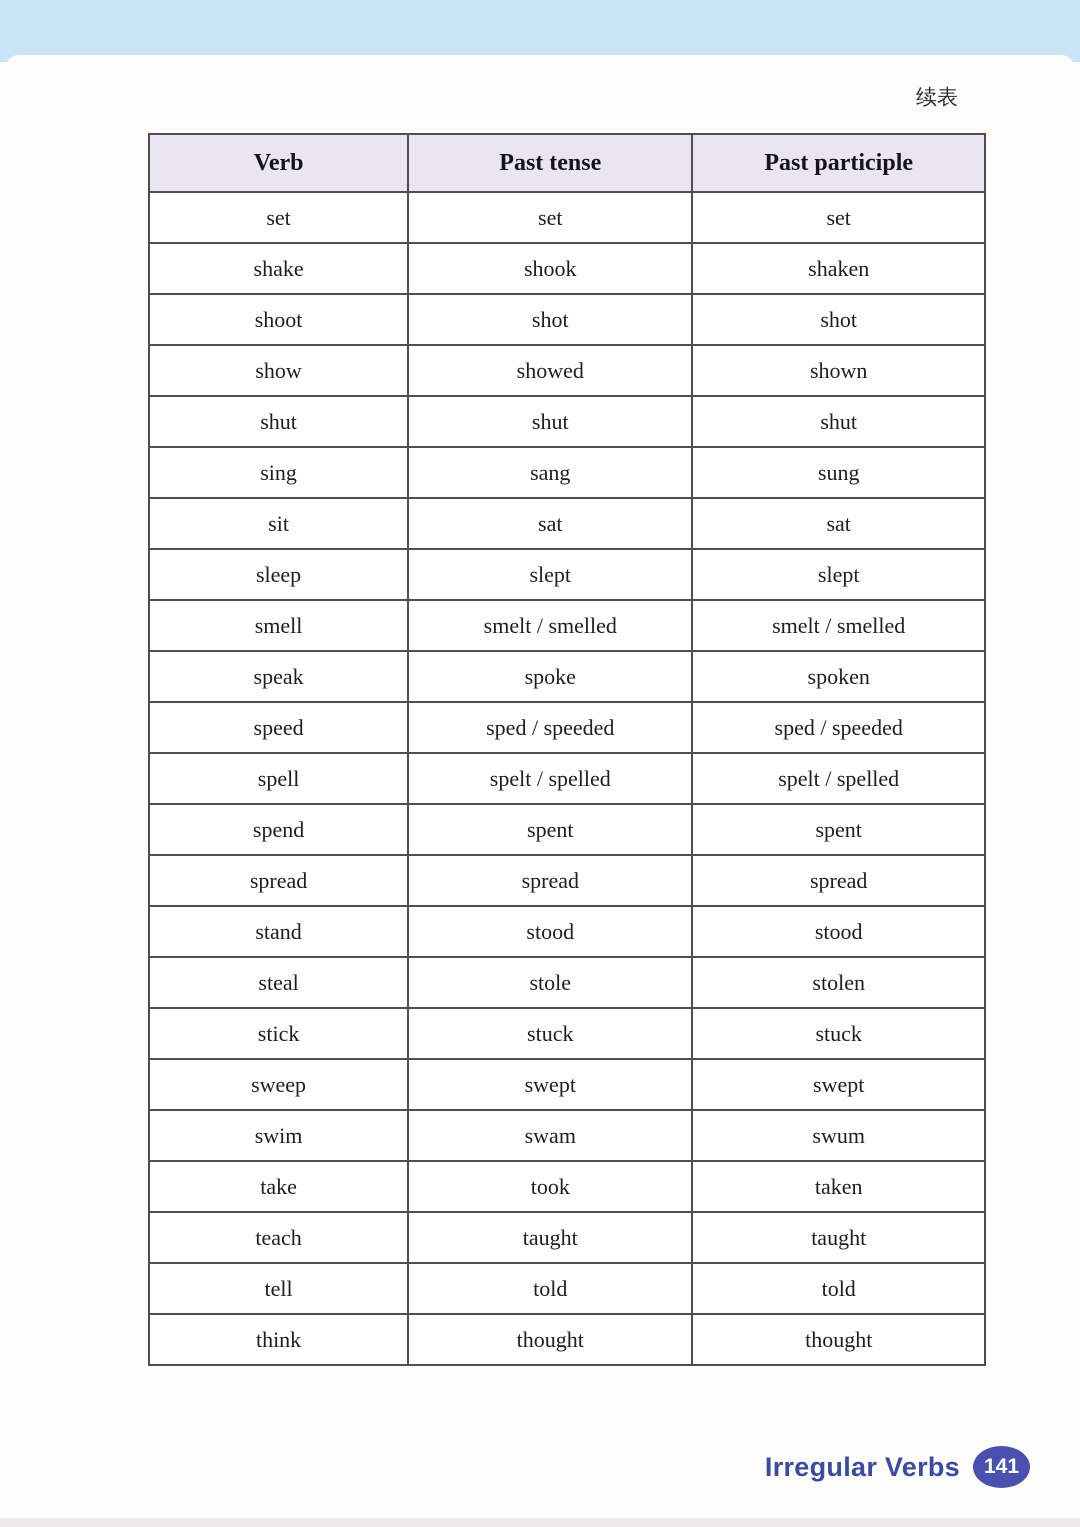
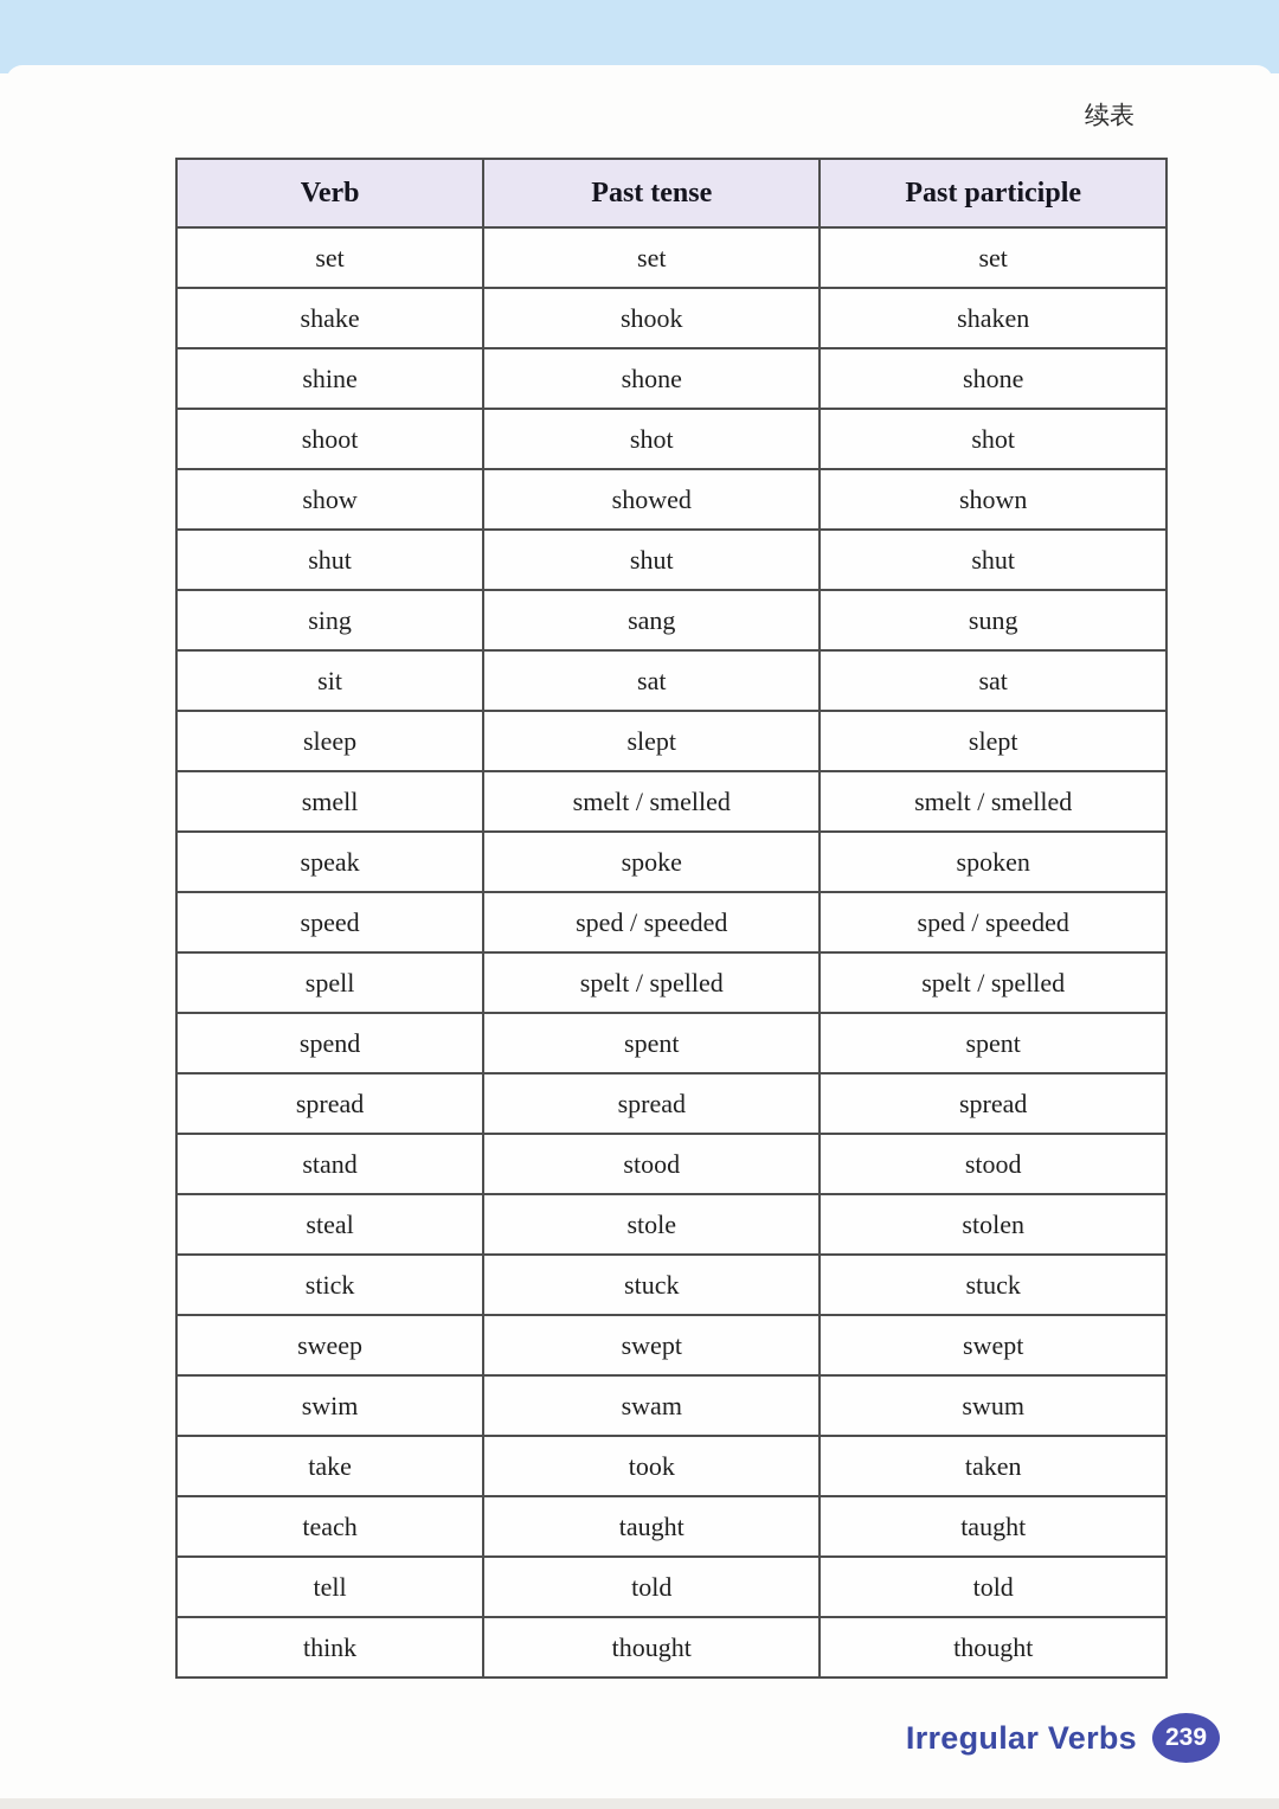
  续表
  Verb	Past tense	Past participle
  set	set	set
  shake	shook	shaken
+ shine	shone	shone
  shoot	shot	shot
  show	showed	shown
  shut	shut	shut
  sing	sang	sung
  sit	sat	sat
  sleep	slept	slept
  smell	smelt / smelled	smelt / smelled
  speak	spoke	spoken
  speed	sped / speeded	sped / speeded
  spell	spelt / spelled	spelt / spelled
  spend	spent	spent
  spread	spread	spread
  stand	stood	stood
  steal	stole	stolen
  stick	stuck	stuck
  sweep	swept	swept
  swim	swam	swum
  take	took	taken
  teach	taught	taught
  tell	told	told
  think	thought	thought
  Irregular Verbs
- 141
+ 239
